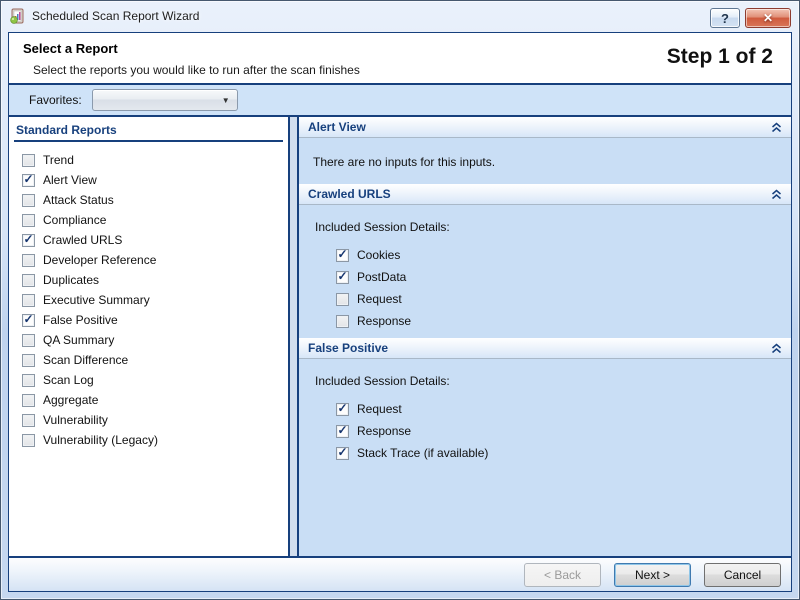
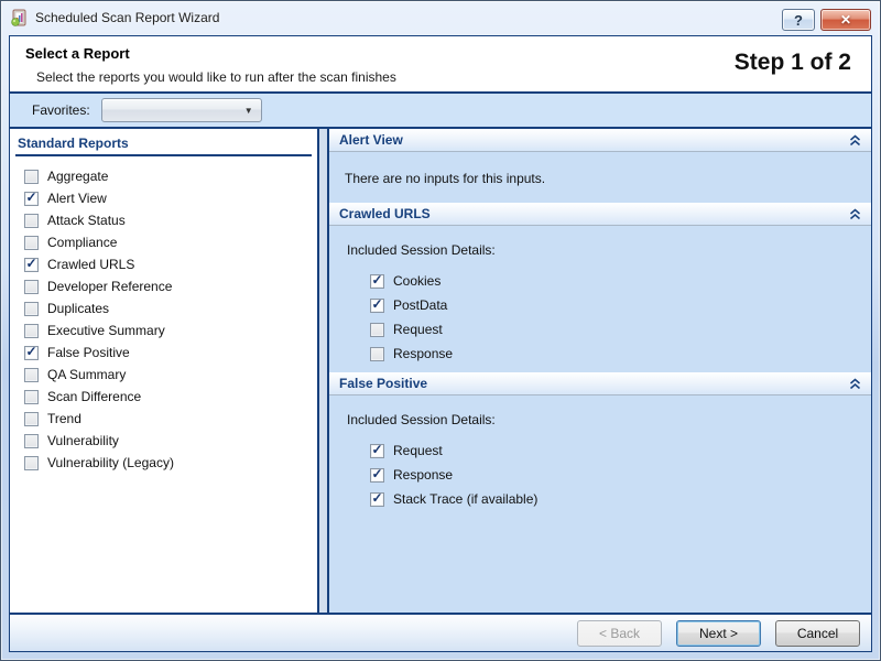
  Scheduled Scan Report Wizard
  ?
  ✕
  Select a Report
  Select the reports you would like to run after the scan finishes
  Step 1 of 2
  Favorites:
  ▼
  Standard Reports
- Trend
+ Aggregate
  Alert View
  Attack Status
  Compliance
  Crawled URLS
  Developer Reference
  Duplicates
  Executive Summary
  False Positive
  QA Summary
  Scan Difference
- Scan Log
- Aggregate
+ Trend
  Vulnerability
  Vulnerability (Legacy)
  Alert View
  There are no inputs for this inputs.
  Crawled URLS
  Included Session Details:
  Cookies
  PostData
  Request
  Response
  False Positive
  Included Session Details:
  Request
  Response
  Stack Trace (if available)
  < Back
  Next >
  Cancel
